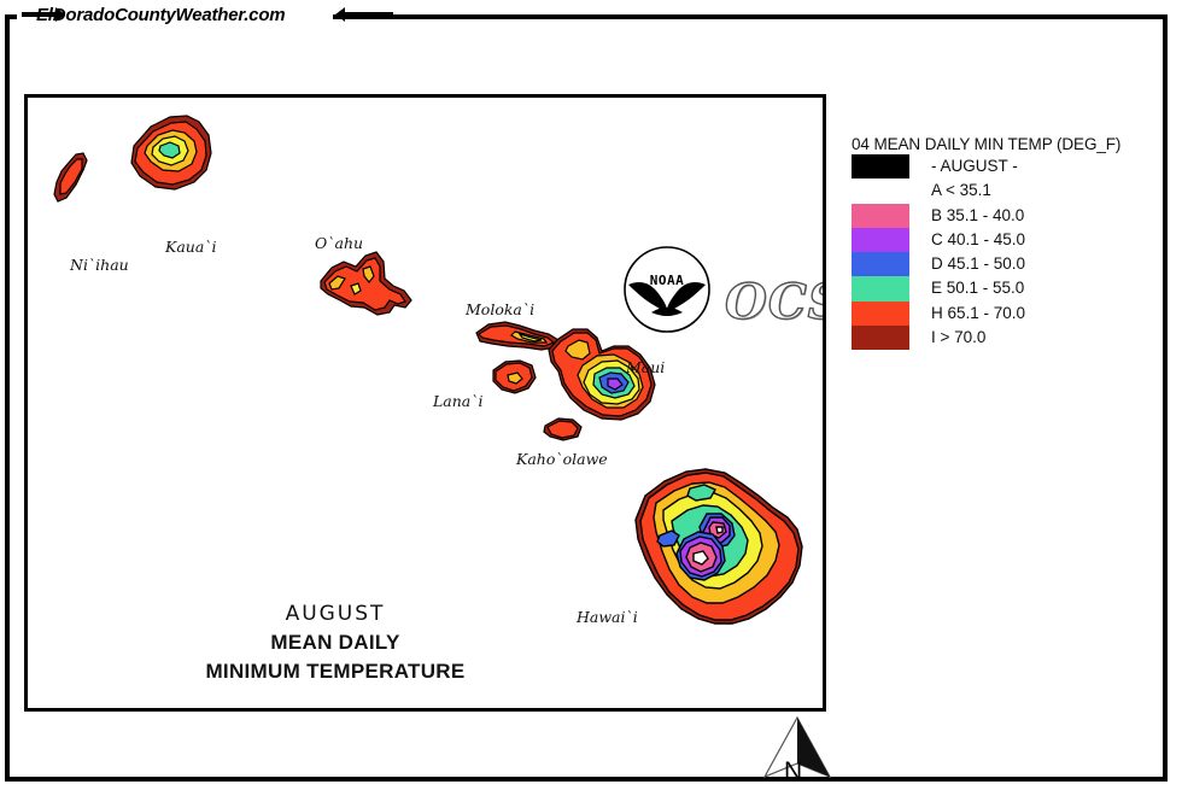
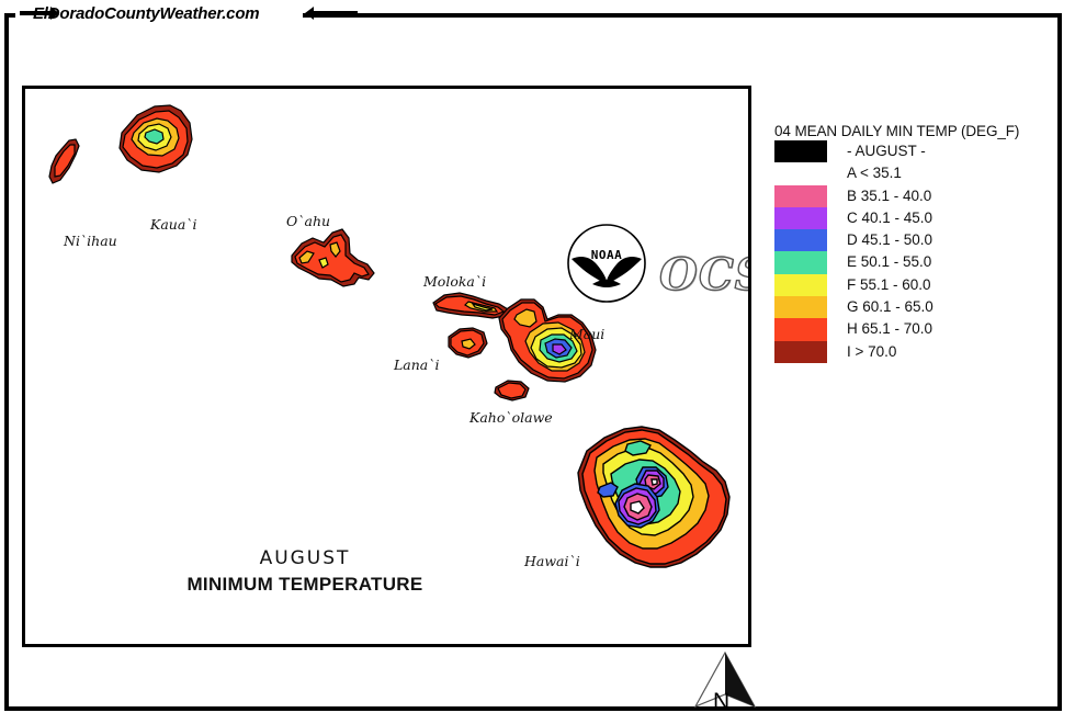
  ElDoradoCountyWeather.com
  AUGUST
- MEAN DAILY
  MINIMUM TEMPERATURE
  NOAA
  Ni`ihau
  Kaua`i
  O`ahu
  Moloka`i
  Lana`i
  Maui
  Kaho`olawe
  Hawai`i
  N
  04 MEAN DAILY MIN TEMP (DEG_F)
  - AUGUST -
  A < 35.1
  B 35.1 - 40.0
  C 40.1 - 45.0
  D 45.1 - 50.0
  E 50.1 - 55.0
+ F 55.1 - 60.0
+ G 60.1 - 65.0
  H 65.1 - 70.0
  I > 70.0
